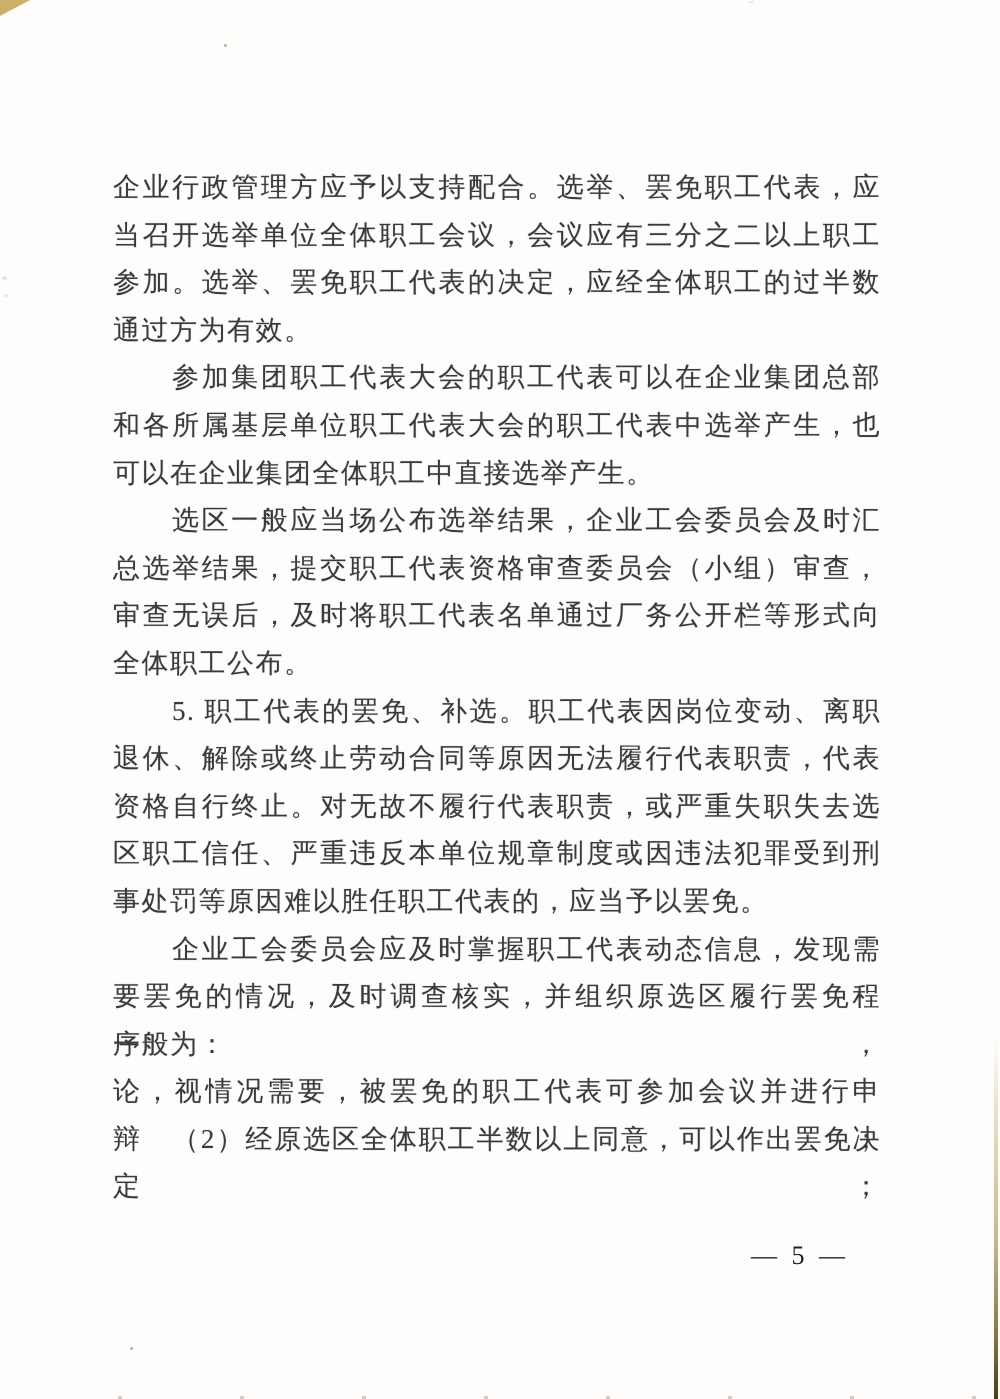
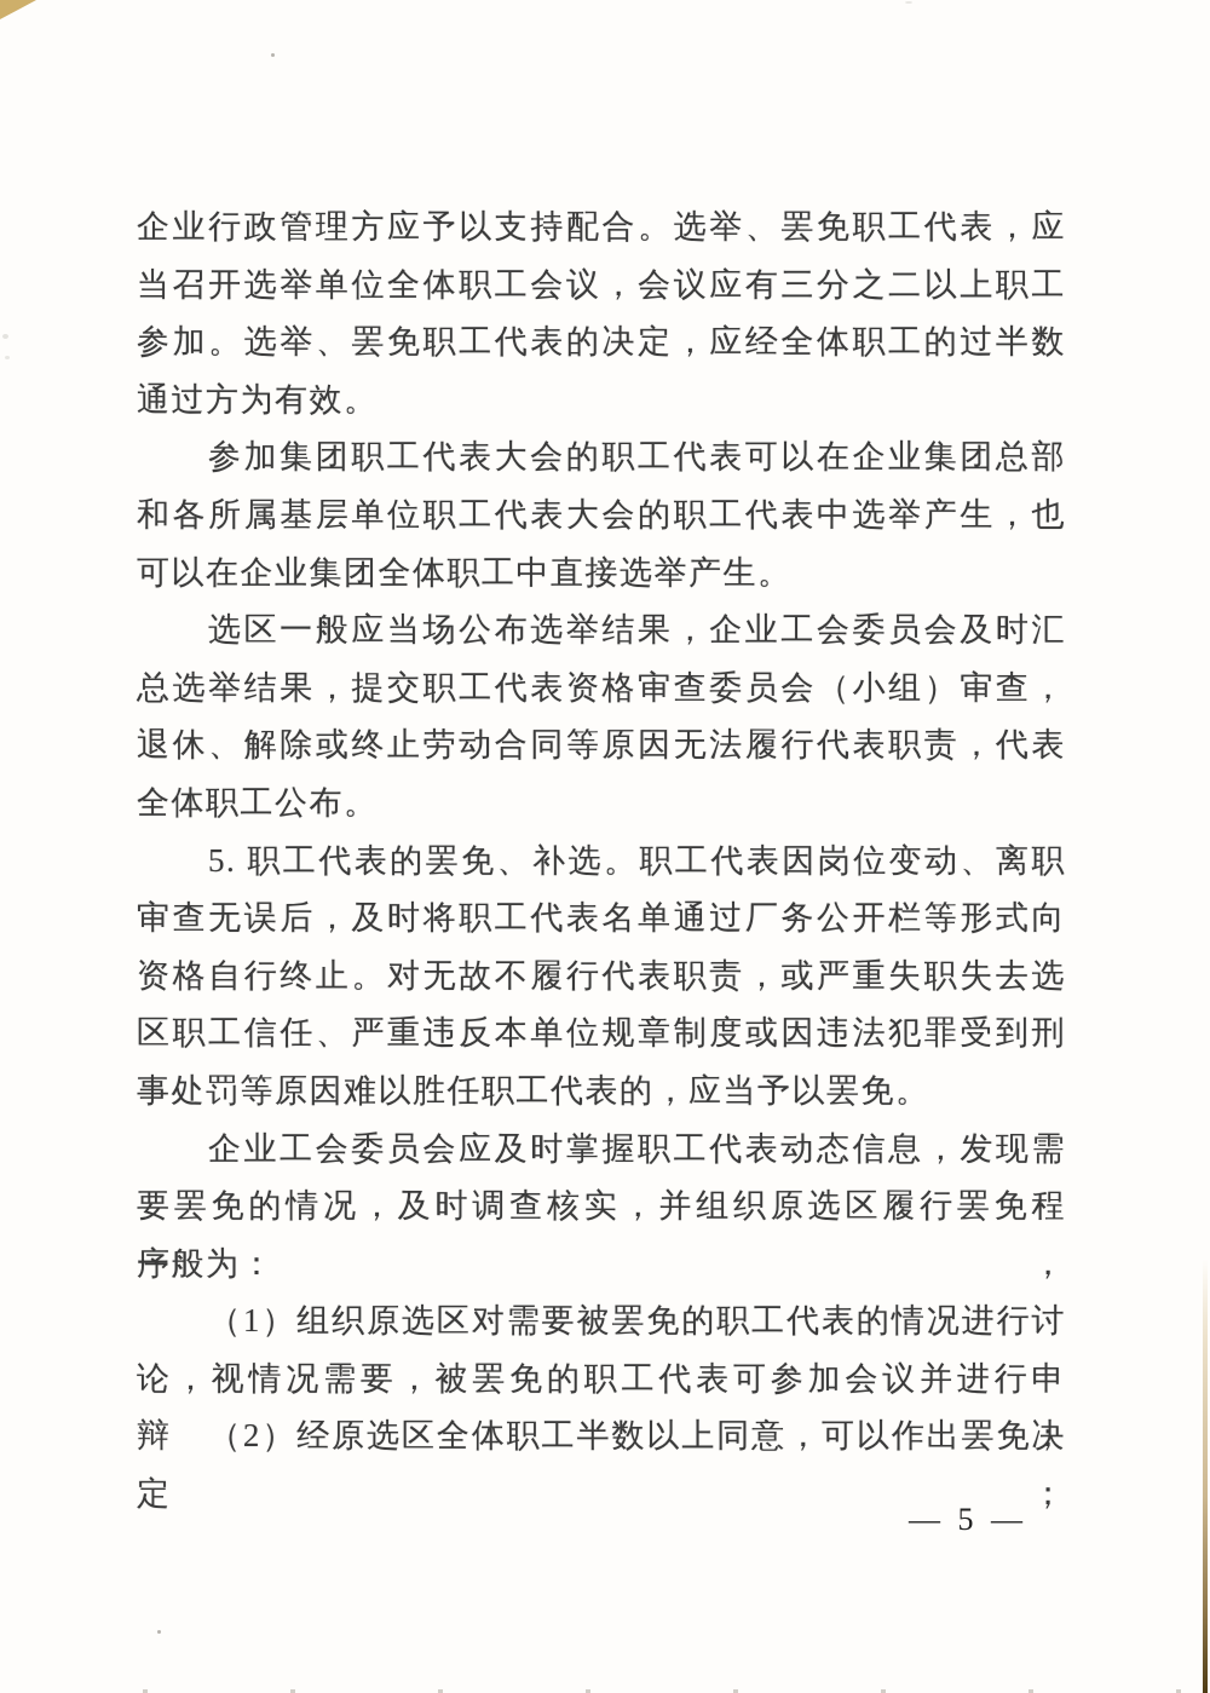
  企业行政管理方应予以支持配合。选举、罢免职工代表，应
  当召开选举单位全体职工会议，会议应有三分之二以上职工
  参加。选举、罢免职工代表的决定，应经全体职工的过半数
  通过方为有效。
  参加集团职工代表大会的职工代表可以在企业集团总部
  和各所属基层单位职工代表大会的职工代表中选举产生，也
  可以在企业集团全体职工中直接选举产生。
  选区一般应当场公布选举结果，企业工会委员会及时汇
  总选举结果，提交职工代表资格审查委员会（小组）审查，
- 审查无误后，及时将职工代表名单通过厂务公开栏等形式向
+ 退休、解除或终止劳动合同等原因无法履行代表职责，代表
  全体职工公布。
  5. 职工代表的罢免、补选。职工代表因岗位变动、离职
- 退休、解除或终止劳动合同等原因无法履行代表职责，代表
+ 审查无误后，及时将职工代表名单通过厂务公开栏等形式向
  资格自行终止。对无故不履行代表职责，或严重失职失去选
  区职工信任、严重违反本单位规章制度或因违法犯罪受到刑
  事处罚等原因难以胜任职工代表的，应当予以罢免。
  企业工会委员会应及时掌握职工代表动态信息，发现需
  要罢免的情况，及时调查核实，并组织原选区履行罢免程序，
  一般为：
+ （1）组织原选区对需要被罢免的职工代表的情况进行讨
  论，视情况需要，被罢免的职工代表可参加会议并进行申辩；
  （2）经原选区全体职工半数以上同意，可以作出罢免决定；
  — 5 —
